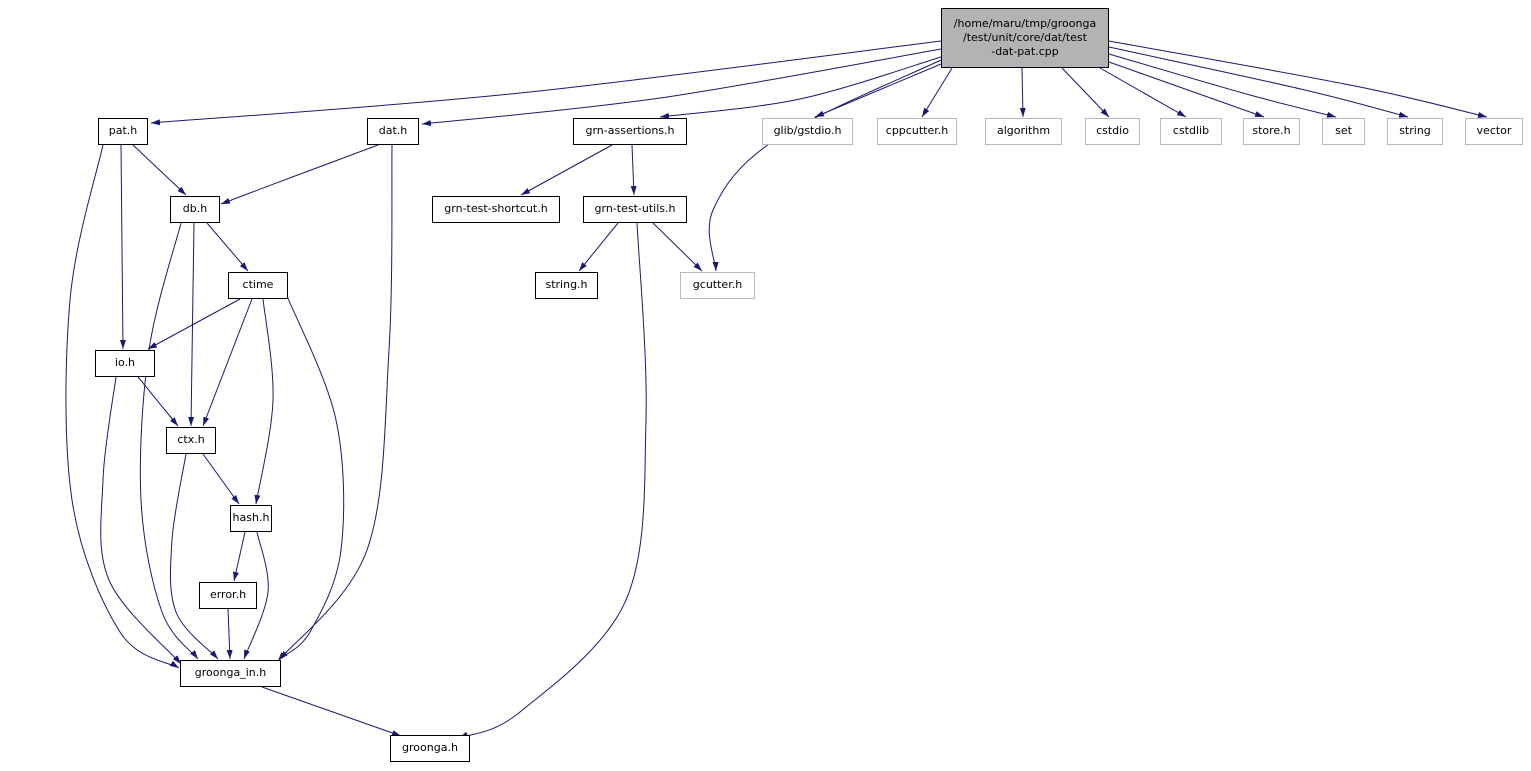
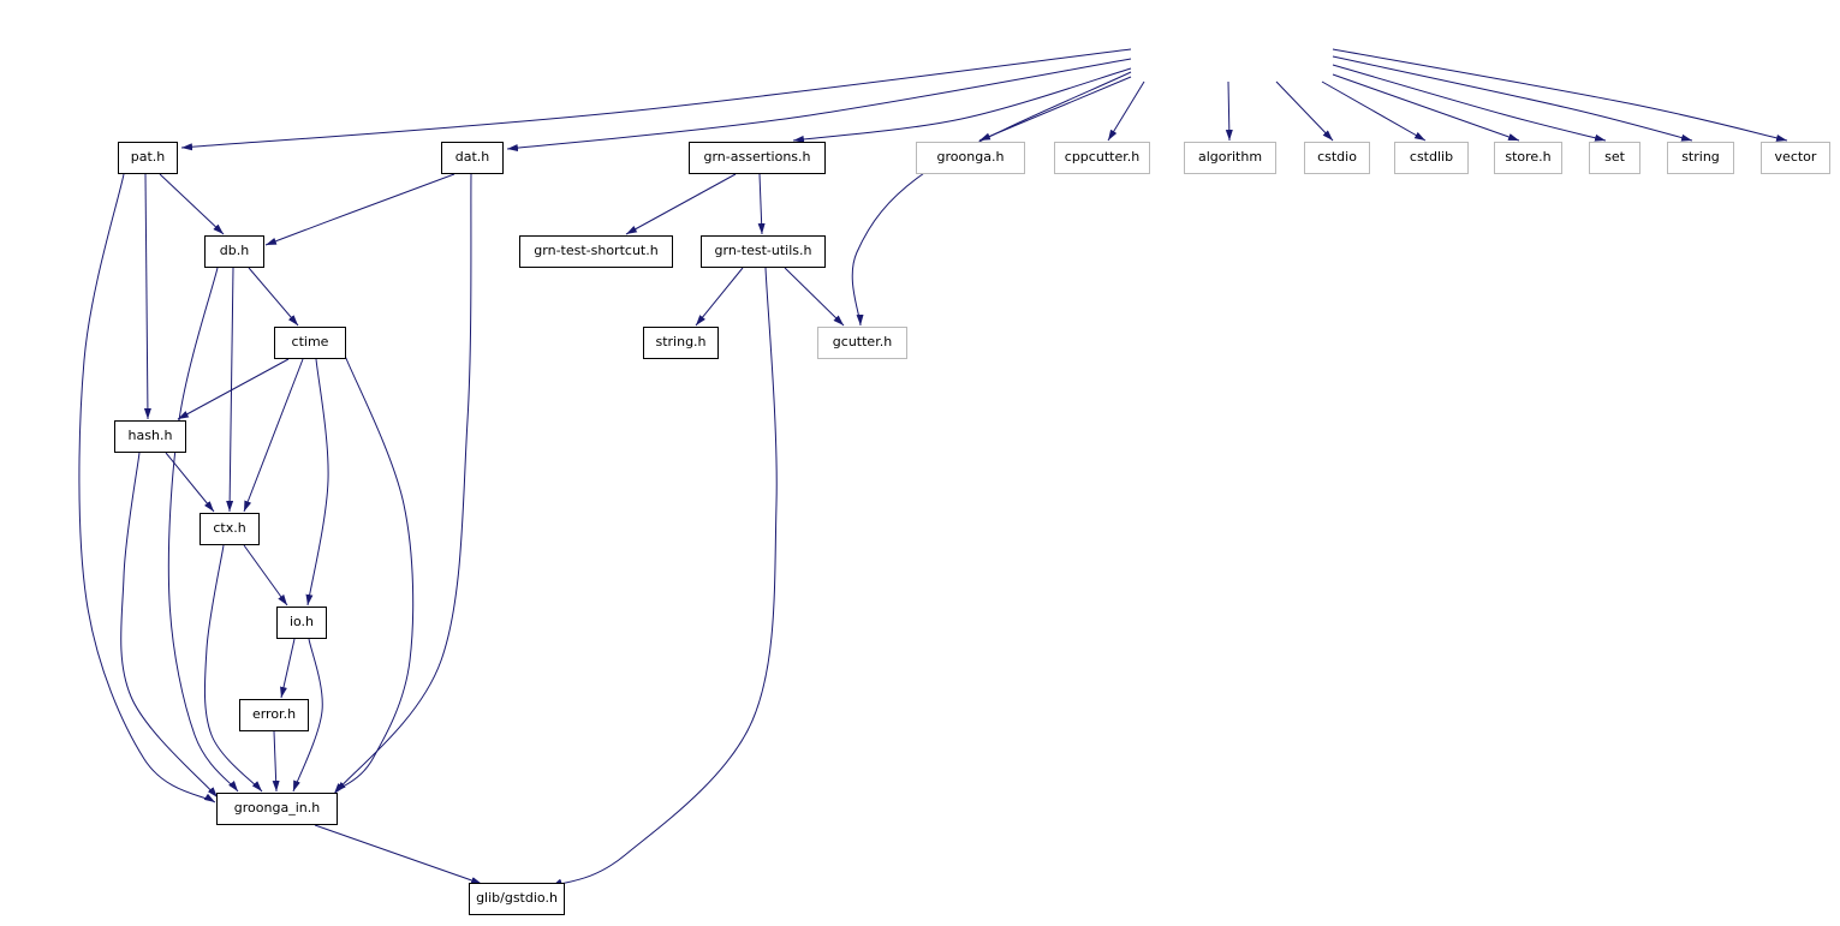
- /home/maru/tmp/groonga
- /test/unit/core/dat/test
- -dat-pat.cpp
  pat.h
  dat.h
  grn-assertions.h
- glib/gstdio.h
+ groonga.h
  cppcutter.h
  algorithm
  cstdio
  cstdlib
  store.h
  set
  string
  vector
  db.h
  grn-test-shortcut.h
  grn-test-utils.h
  ctime
  string.h
  gcutter.h
- io.h
+ hash.h
  ctx.h
- hash.h
+ io.h
  error.h
  groonga_in.h
- groonga.h
+ glib/gstdio.h
